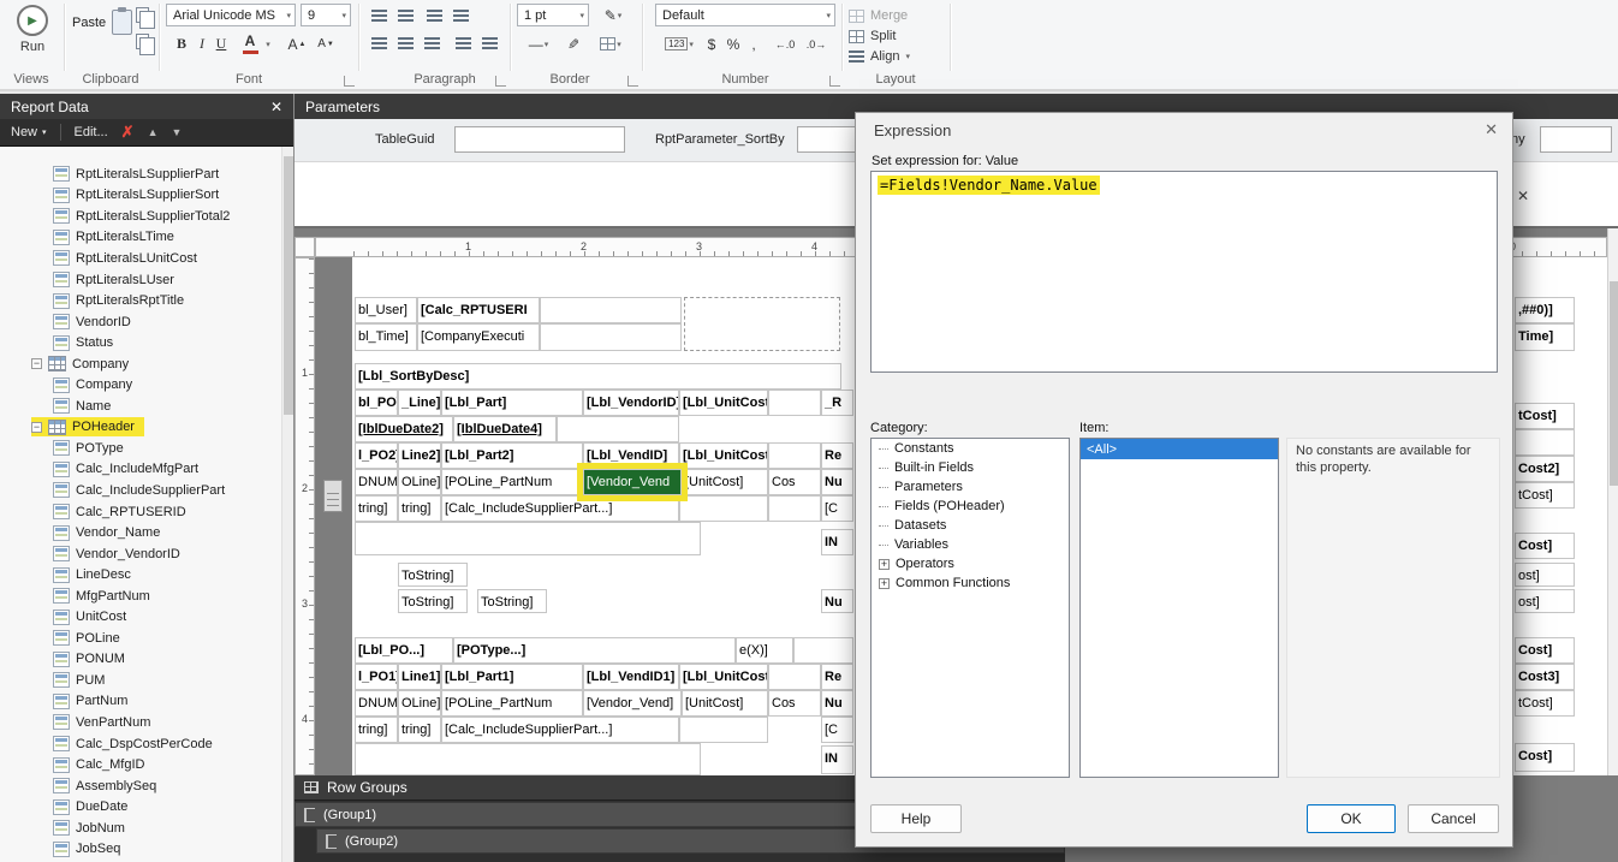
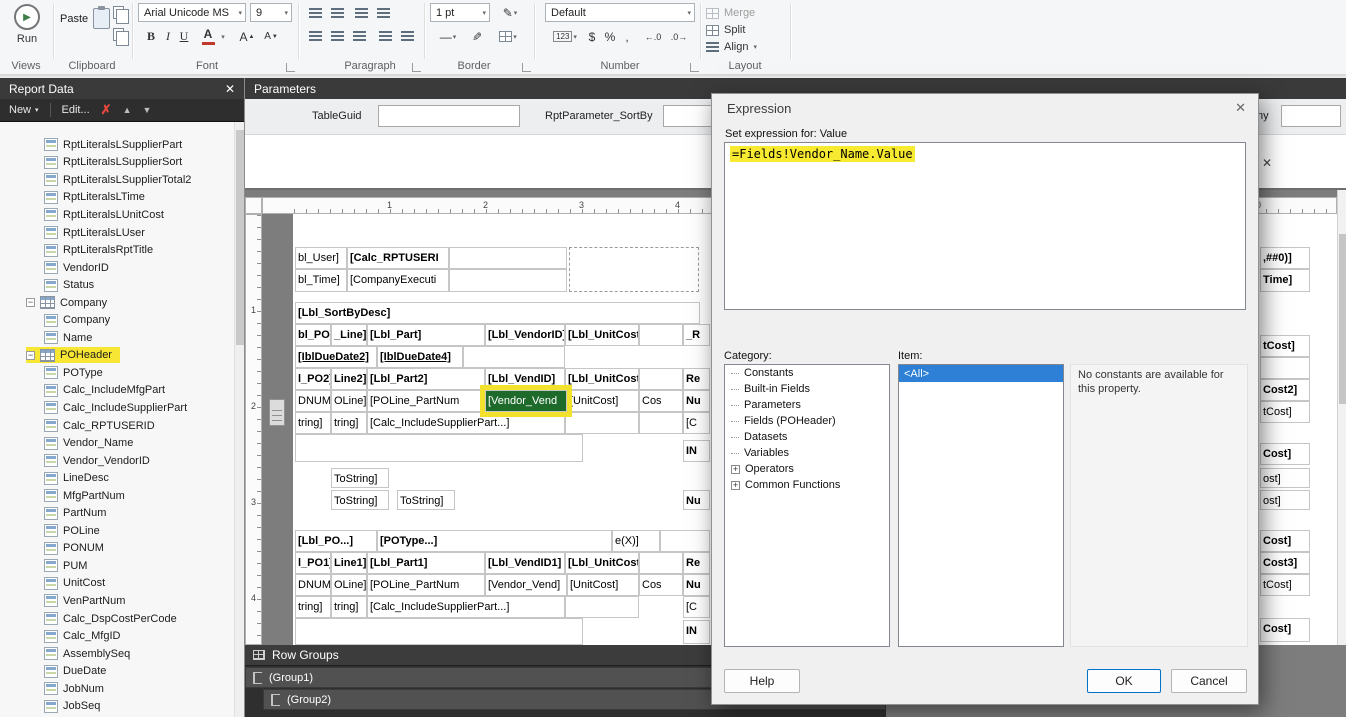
  ▶
  Run
  Views
  Paste
  Clipboard
  Arial Unicode MS
  9
  B
  I
  U
  A
  A
  A
  Font
  Paragraph
  1 pt
  ✎
  —
  Border
  Default
  123
  $
  %
  ,
  ←.0
  .0→
  Number
  Merge
  Split
  Align
  Layout
  Report Data
  ✕
  New
  Edit...
  ✗
  ▲
  ▼
  RptLiteralsLSupplierPart
  RptLiteralsLSupplierSort
  RptLiteralsLSupplierTotal2
  RptLiteralsLTime
  RptLiteralsLUnitCost
  RptLiteralsLUser
  RptLiteralsRptTitle
  VendorID
  Status
  −
  Company
  Company
  Name
  −
  POHeader
  POType
  Calc_IncludeMfgPart
  Calc_IncludeSupplierPart
  Calc_RPTUSERID
  Vendor_Name
  Vendor_VendorID
  LineDesc
  MfgPartNum
- UnitCost
+ PartNum
  POLine
  PONUM
  PUM
- PartNum
+ UnitCost
  VenPartNum
  Calc_DspCostPerCode
  Calc_MfgID
  AssemblySeq
  DueDate
  JobNum
  JobSeq
  Parameters
  TableGuid
  RptParameter_SortBy
  ny
  1
  2
  3
  4
  1
  2
  3
  4
  bl_User]
  [Calc_RPTUSERI
  bl_Time]
  [CompanyExecuti
  [Lbl_SortByDesc]
  bl_PO
  _Line]
  [Lbl_Part]
  [Lbl_VendorID
  [Lbl_UnitCos
  _R
  [IblDueDate2]
  [IblDueDate4]
  l_PO2
  Line2]
  [Lbl_Part2]
  [Lbl_VendID]
  [Lbl_UnitCos
  Re
  DNUM
  OLine]
  [POLine_PartNum
  [Vendor_Vend
  [UnitCost]
  Cos
  Nu
  tring]
  tring]
  [Calc_IncludeSupplierPart...]
  [C
  IN
  ToString]
  ToString]
  ToString]
  Nu
  [Lbl_PO...]
  [POType...]
  e(X)]
  l_PO1
  Line1]
  [Lbl_Part1]
  [Lbl_VendID1]
  [Lbl_UnitCos
  Re
  DNUM
  OLine]
  [POLine_PartNum
  [Vendor_Vend]
  [UnitCost]
  Cos
  Nu
  tring]
  tring]
  [Calc_IncludeSupplierPart...]
  [C
  IN
  ,##0)]
  Time]
  tCost]
  Cost2]
  tCost]
  Cost]
  ost]
  ost]
  Cost]
  Cost3]
  tCost]
  Cost]
  ✕
  Row Groups
  (Group1)
  (Group2)
  Expression
  ✕
  Set expression for: Value
  =Fields!Vendor_Name.Value
  Category:
  Item:
  Constants
  Built-in Fields
  Parameters
  Fields (POHeader)
  Datasets
  Variables
  +
  Operators
  +
  Common Functions
  <All>
  No constants are available for this property.
  Help
  OK
  Cancel
